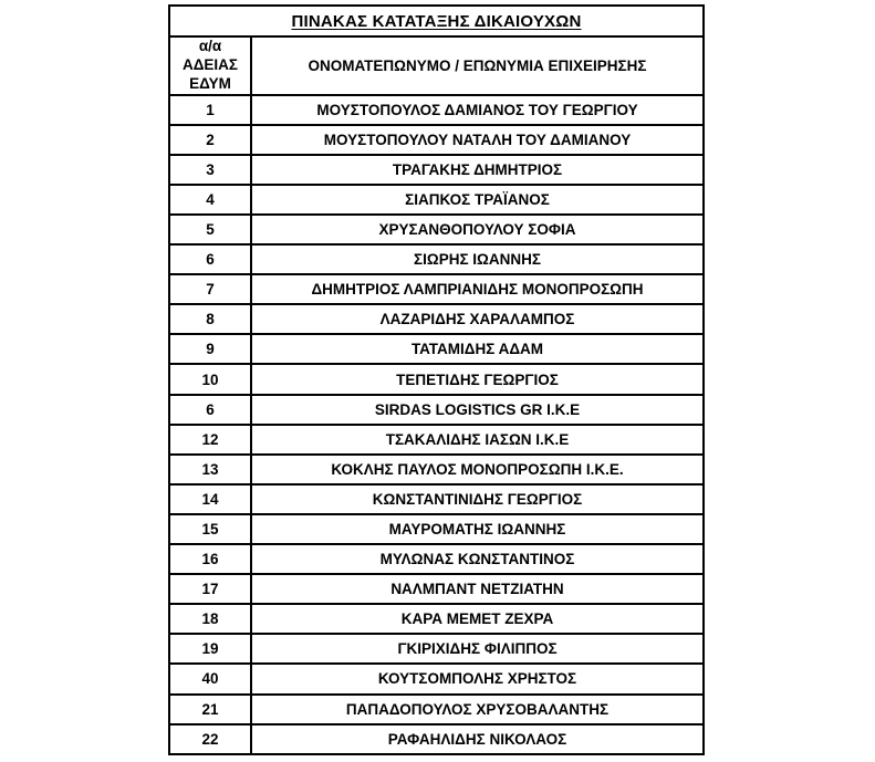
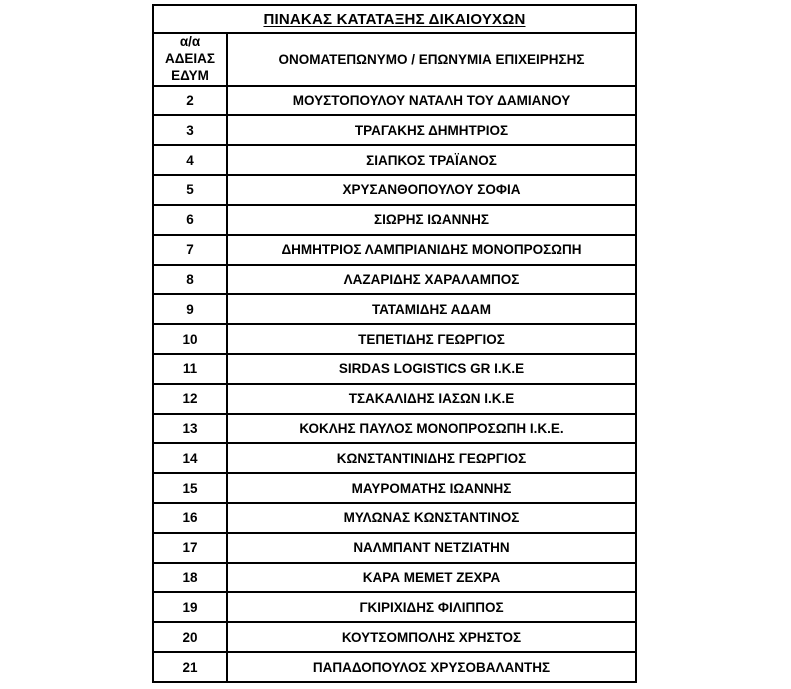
  ΠΙΝΑΚΑΣ ΚΑΤΑΤΑΞΗΣ ΔΙΚΑΙΟΥΧΩΝ
  α/α ΑΔΕΙΑΣ ΕΔΥΜ	ΟΝΟΜΑΤΕΠΩΝΥΜΟ / ΕΠΩΝΥΜΙΑ ΕΠΙΧΕΙΡΗΣΗΣ
- 1	ΜΟΥΣΤΟΠΟΥΛΟΣ ΔΑΜΙΑΝΟΣ ΤΟΥ ΓΕΩΡΓΙΟΥ
  2	ΜΟΥΣΤΟΠΟΥΛΟΥ ΝΑΤΑΛΗ ΤΟΥ ΔΑΜΙΑΝΟΥ
  3	ΤΡΑΓΑΚΗΣ ΔΗΜΗΤΡΙΟΣ
  4	ΣΙΑΠΚΟΣ ΤΡΑΪΑΝΟΣ
  5	ΧΡΥΣΑΝΘΟΠΟΥΛΟΥ ΣΟΦΙΑ
  6	ΣΙΩΡΗΣ ΙΩΑΝΝΗΣ
  7	ΔΗΜΗΤΡΙΟΣ ΛΑΜΠΡΙΑΝΙΔΗΣ ΜΟΝΟΠΡΟΣΩΠΗ
  8	ΛΑΖΑΡΙΔΗΣ ΧΑΡΑΛΑΜΠΟΣ
  9	ΤΑΤΑΜΙΔΗΣ ΑΔΑΜ
  10	ΤΕΠΕΤΙΔΗΣ ΓΕΩΡΓΙΟΣ
- 6	SIRDAS LOGISTICS GR I.K.E
+ 11	SIRDAS LOGISTICS GR I.K.E
  12	ΤΣΑΚΑΛΙΔΗΣ ΙΑΣΩΝ Ι.Κ.Ε
  13	ΚΟΚΛΗΣ ΠΑΥΛΟΣ ΜΟΝΟΠΡΟΣΩΠΗ Ι.Κ.Ε.
  14	ΚΩΝΣΤΑΝΤΙΝΙΔΗΣ ΓΕΩΡΓΙΟΣ
  15	ΜΑΥΡΟΜΑΤΗΣ ΙΩΑΝΝΗΣ
  16	ΜΥΛΩΝΑΣ ΚΩΝΣΤΑΝΤΙΝΟΣ
  17	ΝΑΛΜΠΑΝΤ ΝΕΤΖΙΑΤΗΝ
  18	ΚΑΡΑ ΜΕΜΕΤ ΖΕΧΡΑ
  19	ΓΚΙΡΙΧΙΔΗΣ ΦΙΛΙΠΠΟΣ
- 40	ΚΟΥΤΣΟΜΠΟΛΗΣ ΧΡΗΣΤΟΣ
+ 20	ΚΟΥΤΣΟΜΠΟΛΗΣ ΧΡΗΣΤΟΣ
  21	ΠΑΠΑΔΟΠΟΥΛΟΣ ΧΡΥΣΟΒΑΛΑΝΤΗΣ
- 22	ΡΑΦΑΗΛΙΔΗΣ ΝΙΚΟΛΑΟΣ
